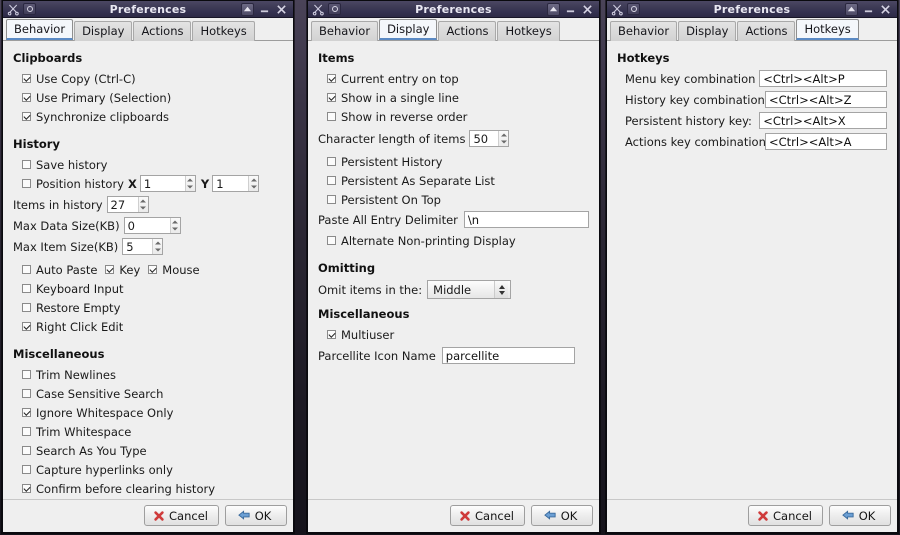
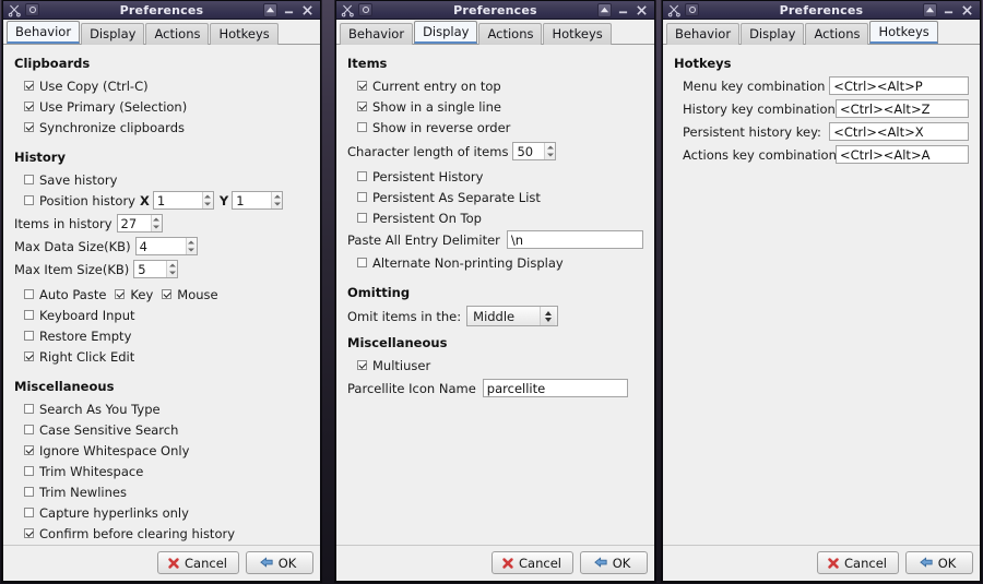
  Preferences
  Behavior
  Display
  Actions
  Hotkeys
  Clipboards
  Use Copy (Ctrl-C)
  Use Primary (Selection)
  Synchronize clipboards
  History
  Save history
  Position history
  X
  1
  Y
  1
  Items in history
  27
  Max Data Size(KB)
- 0
+ 4
  Max Item Size(KB)
  5
  Auto Paste
  Key
  Mouse
  Keyboard Input
  Restore Empty
  Right Click Edit
  Miscellaneous
- Trim Newlines
+ Search As You Type
  Case Sensitive Search
  Ignore Whitespace Only
  Trim Whitespace
- Search As You Type
+ Trim Newlines
  Capture hyperlinks only
  Confirm before clearing history
  Cancel
  OK
  Preferences
  Behavior
  Display
  Actions
  Hotkeys
  Items
  Current entry on top
  Show in a single line
  Show in reverse order
  Character length of items
  50
  Persistent History
  Persistent As Separate List
  Persistent On Top
  Paste All Entry Delimiter
  \n
  Alternate Non-printing Display
  Omitting
  Omit items in the:
  Middle
  Miscellaneous
  Multiuser
  Parcellite Icon Name
  parcellite
  Cancel
  OK
  Preferences
  Behavior
  Display
  Actions
  Hotkeys
  Hotkeys
  Menu key combination
  <Ctrl><Alt>P
  History key combination
  <Ctrl><Alt>Z
  Persistent history key:
  <Ctrl><Alt>X
  Actions key combination
  <Ctrl><Alt>A
  Cancel
  OK
